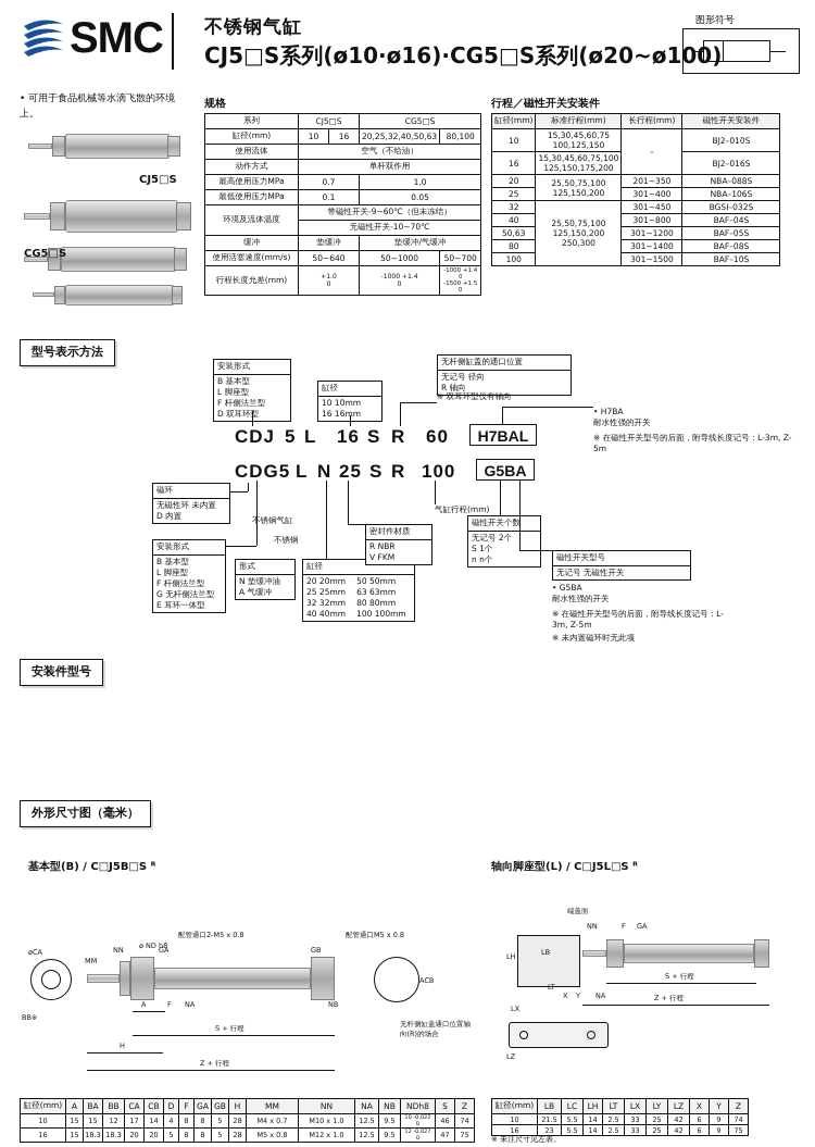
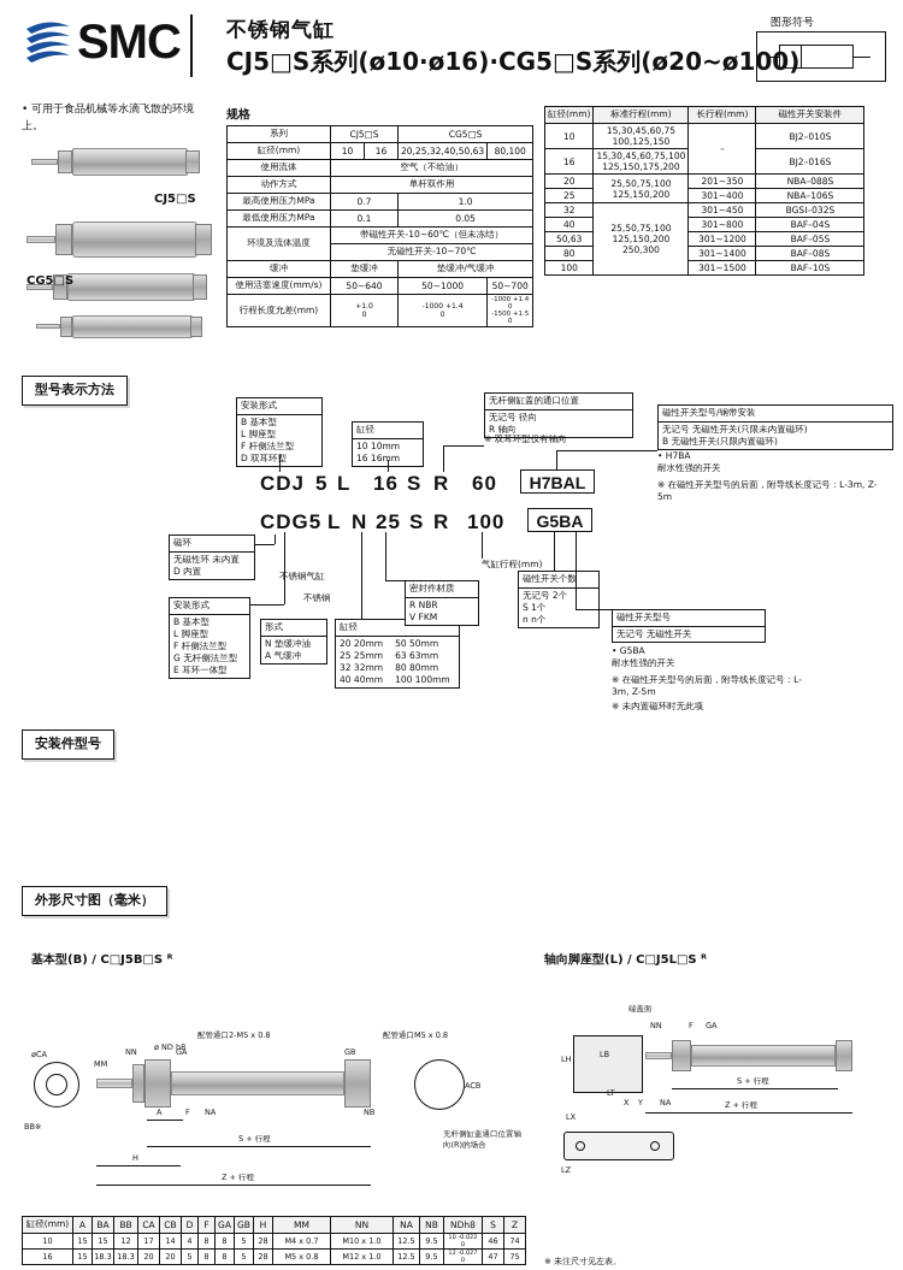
  SMC
  不锈钢气缸
  CJ5□S系列(ø10·ø16)·CG5□S系列(ø20~ø100)
  图形符号
  • 可用于食品机械等水滴飞散的环境上。
  CJ5□S
  CG5□S
  规格
  系列	CJ5□S	CG5□S
  缸径(mm)	10	16	20,25,32,40,50,63	80,100
  使用流体	空气（不给油）
  动作方式	单杆双作用
  最高使用压力MPa	0.7	1.0
  最低使用压力MPa	0.1	0.05
- 环境及流体温度	带磁性开关-9~60℃（但未冻结）
+ 环境及流体温度	带磁性开关-10~60℃（但未冻结）
  无磁性开关-10~70℃
  缓冲	垫缓冲	垫缓冲/气缓冲
  使用活塞速度(mm/s)	50~640	50~1000	50~700
- 行程／磁性开关安装件
  缸径(mm)	标准行程(mm)	长行程(mm)	磁性开关安装件
  10	15,30,45,60,75 100,125,150	–	BJ2–010S
  16	15,30,45,60,75,100 125,150,175,200	BJ2–016S
  20	25,50,75,100 125,150,200	201~350	NBA–088S
  25	301~400	NBA–106S
  32	25,50,75,100 125,150,200 250,300	301~450	BGSI–032S
  40	301~800	BAF–04S
  50,63	301~1200	BAF–05S
  80	301~1400	BAF–08S
  100	301~1500	BAF–10S
  型号表示方法
  CDJ
  5
  L
  16
  S
  R
  60
  H7BAL
  CDG5
  L
  N
  25
  S
  R
  100
  G5BA
  安装形式
  B 基本型
  L 脚座型
  F 杆侧法兰型
  D 双耳环型
  缸径
  10 10mm
  16 16mm
  无杆侧缸盖的通口位置
  无记号 径向
  R 轴向
  ※ 双耳环型仅有轴向
+ 磁性开关型号/钢带安装
+ 无记号 无磁性开关(只限未内置磁环)
+ B 无磁性开关(只限内置磁环)
  • H7BA
  耐水性强的开关
  ※ 在磁性开关型号的后面，附导线长度记号：L-3m, Z-5m
  磁环
  无磁性环 未内置
  D 内置
  锈钢气缸
  安装形式
  B 基本型
  L 脚座型
  F 杆侧法兰型
  G 无杆侧法兰型
  E 耳环一体型
  形式
  N 垫缓冲油
  A 气缓冲
  缸径
  20 20mm
  25 25mm
  32 32mm
  40 40mm
  50 50mm
  63 63mm
  80 80mm
  100 100mm
  不锈钢
  密封件材质
  R NBR
  V FKM
  气缸行程(mm)
  磁性开关个数
  无记号 2个
  S 1个
  n n个
  磁性开关型号
  无记号 无磁性开关
  • G5BA
  耐水性强的开关
  ※ 在磁性开关型号的后面，附导线长度记号：L-3m, Z-5m
  ※ 未内置磁环时无此项
  安装件型号
  外形尺寸图（毫米）
  基本型(B) / C□J5B□S ᴿ
  轴向脚座型(L) / C□J5L□S ᴿ
  øCA
  BB※
  MM
  NN
  ø ND h8
  GA
  配管通口2-M5 x 0.8
  GB
  ACB
  配管通口M5 x 0.8
  无杆侧缸盖通口位置轴向(R)的场合
  A
  F
  NA
  NB
  S + 行程
  H
  Z + 行程
  端盖面
  NN
  F
  GA
  LH
  LB
  LT
  X
  Y
  NA
  LX
  LZ
  S + 行程
  Z + 行程
  缸径(mm)	A	BA	BB	CA	CB	D	F	GA	GB	H	MM	NN	NA	NB	NDh8	S	Z
  10	15	15	12	17	14	4	8	8	5	28	M4 x 0.7	M10 x 1.0	12.5	9.5		46	74
  16	15	18.3	18.3	20	20	5	8	8	5	28	M5 x 0.8	M12 x 1.0	12.5	9.5		47	75
- 缸径(mm)	LB	LC	LH	LT	LX	LY	LZ	X	Y	Z
- 10	21.5	5.5	14	2.5	33	25	42	6	9	74
- 16	23	5.5	14	2.5	33	25	42	6	9	75
  ※ 未注尺寸见左表。
